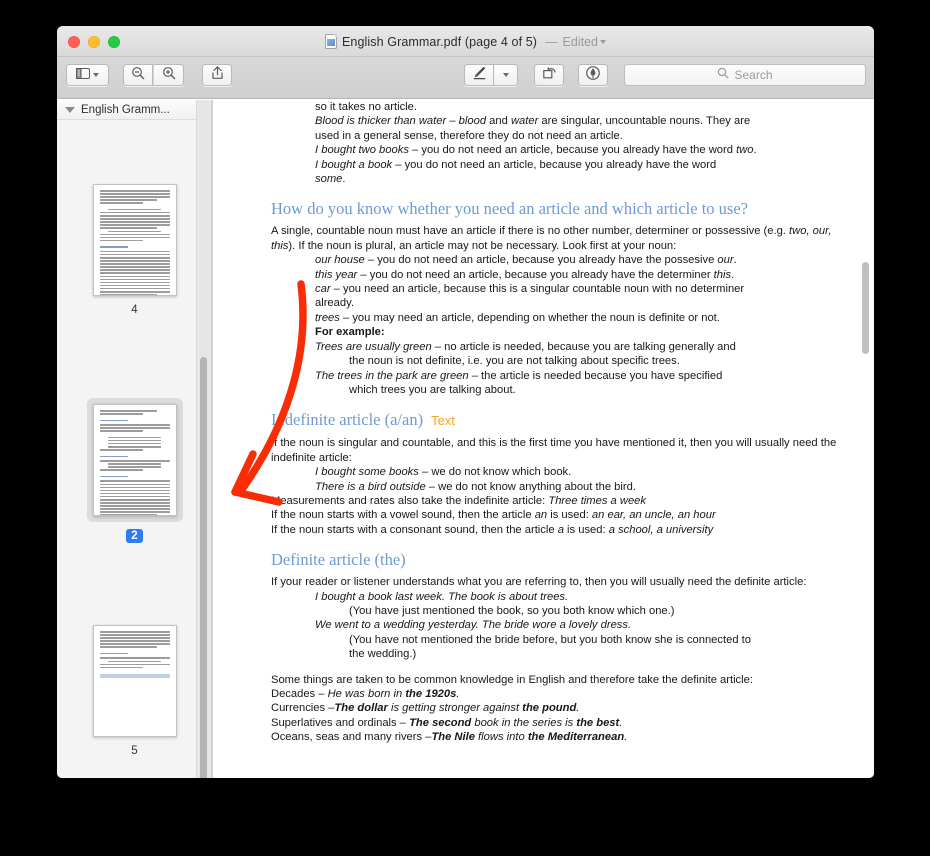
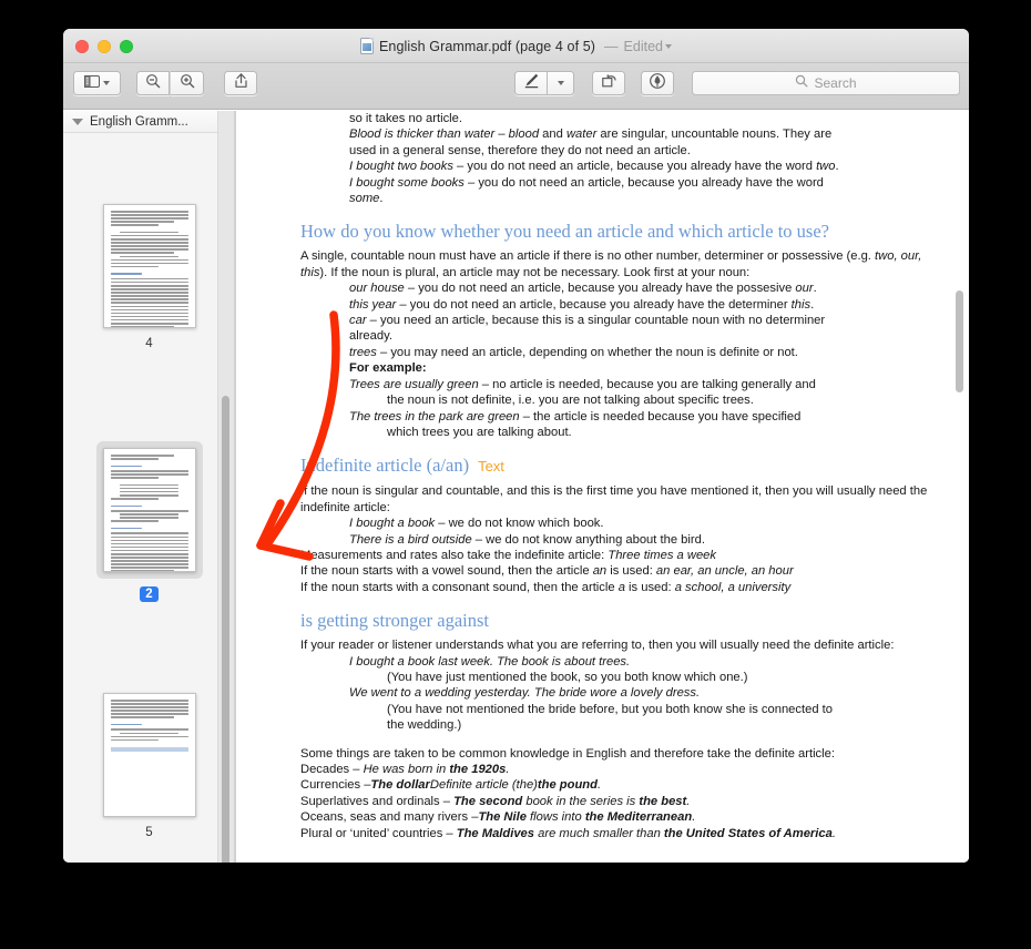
  English Grammar.pdf (page 4 of 5)
  —
  Edited
  Search
  English Gramm...
  4
  2
  5
  so it takes no article.
  Blood is thicker than water – blood and water are singular, uncountable nouns. They are
  used in a general sense, therefore they do not need an article.
  I bought two books – you do not need an article, because you already have the word two.
- I bought a book – you do not need an article, because you already have the word
+ I bought some books – you do not need an article, because you already have the word
  some.
  How do you know whether you need an article and which article to use?
  A single, countable noun must have an article if there is no other number, determiner or possessive (e.g. two, our, this). If the noun is plural, an article may not be necessary. Look first at your noun:
  our house – you do not need an article, because you already have the possesive our.
  this year – you do not need an article, because you already have the determiner this.
  car – you need an article, because this is a singular countable noun with no determiner
  already.
  trees – you may need an article, depending on whether the noun is definite or not.
  For example:
  Trees are usually green – no article is needed, because you are talking generally and
  the noun is not definite, i.e. you are not talking about specific trees.
  The trees in the park are green – the article is needed because you have specified
  which trees you are talking about.
  Idefinite article (a/an) Text
  f the noun is singular and countable, and this is the first time you have mentioned it, then you will usually need the indefinite article:
- I bought some books – we do not know which book.
+ I bought a book – we do not know which book.
  There is a bird outside – we do not know anything about the bird.
  easurements and rates also take the indefinite article: Three times a week
  If the noun starts with a vowel sound, then the article an is used: an ear, an uncle, an hour
  If the noun starts with a consonant sound, then the article a is used: a school, a university
- Definite article (the)
+ is getting stronger against
  If your reader or listener understands what you are referring to, then you will usually need the definite article:
  I bought a book last week. The book is about trees.
  (You have just mentioned the book, so you both know which one.)
  We went to a wedding yesterday. The bride wore a lovely dress.
  (You have not mentioned the bride before, but you both know she is connected to
  the wedding.)
  Some things are taken to be common knowledge in English and therefore take the definite article:
  Decades – He was born in the 1920s.
- Currencies –The dollar is getting stronger against the pound.
+ Currencies –The dollarDefinite article (the)the pound.
  Superlatives and ordinals – The second book in the series is the best.
  Oceans, seas and many rivers –The Nile flows into the Mediterranean.
+ Plural or ‘united’ countries – The Maldives are much smaller than the United States of America.
